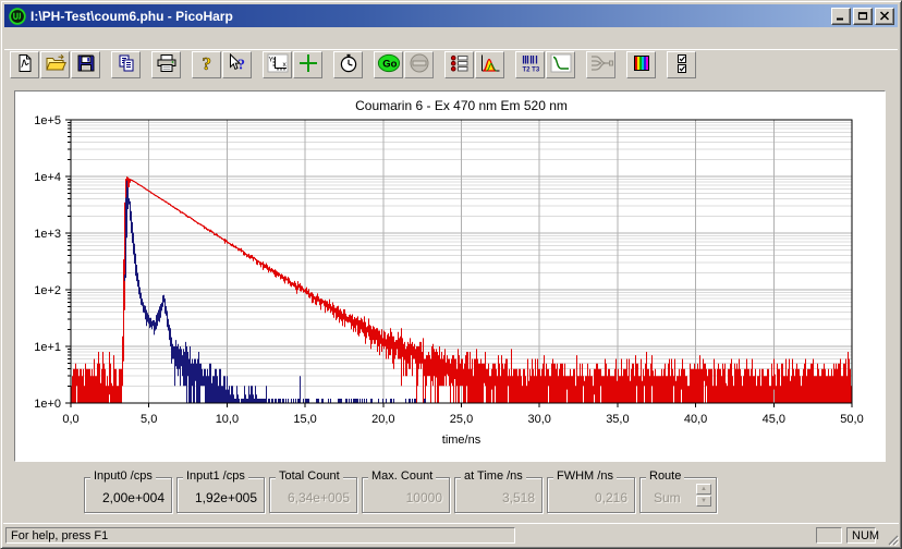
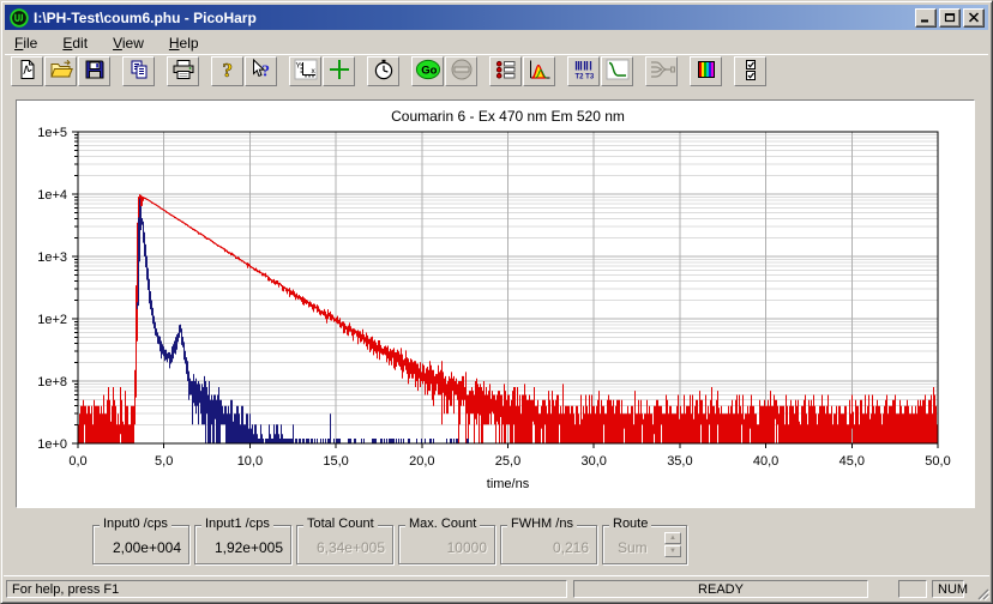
  I:\PH-Test\coum6.phu - PicoHarp
+ File
+ Edit
+ View
+ Help
  ?
  ?
  Go
  Coumarin 6 - Ex 470 nm Em 520 nm
  1e+0
- 1e+1
+ 1e+8
  1e+2
  1e+3
  1e+4
  1e+5
  0,0
  5,0
  10,0
  15,0
  20,0
  25,0
  30,0
  35,0
  40,0
  45,0
  50,0
  time/ns
  Input0 /cps
  2,00e+004
  Input1 /cps
  1,92e+005
  Total Count
  6,34e+005
  Max. Count
  10000
- at Time /ns
- 3,518
  FWHM /ns
  0,216
  Route
  Sum
  For help, press F1
+ READY
  NUM
